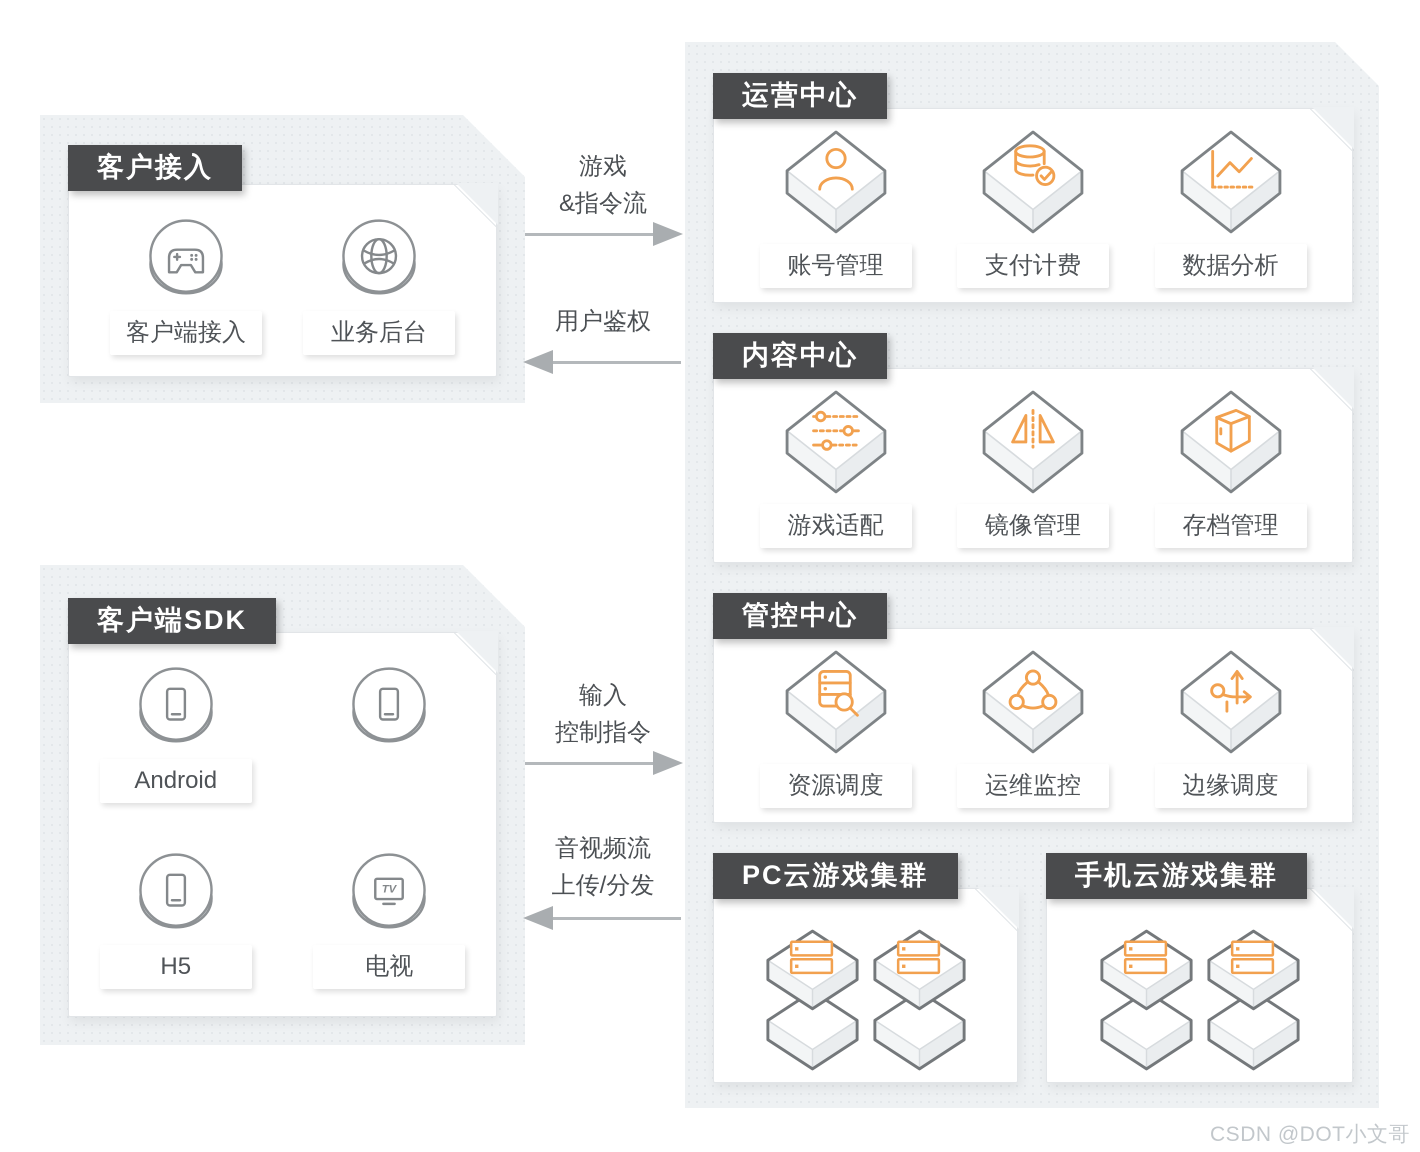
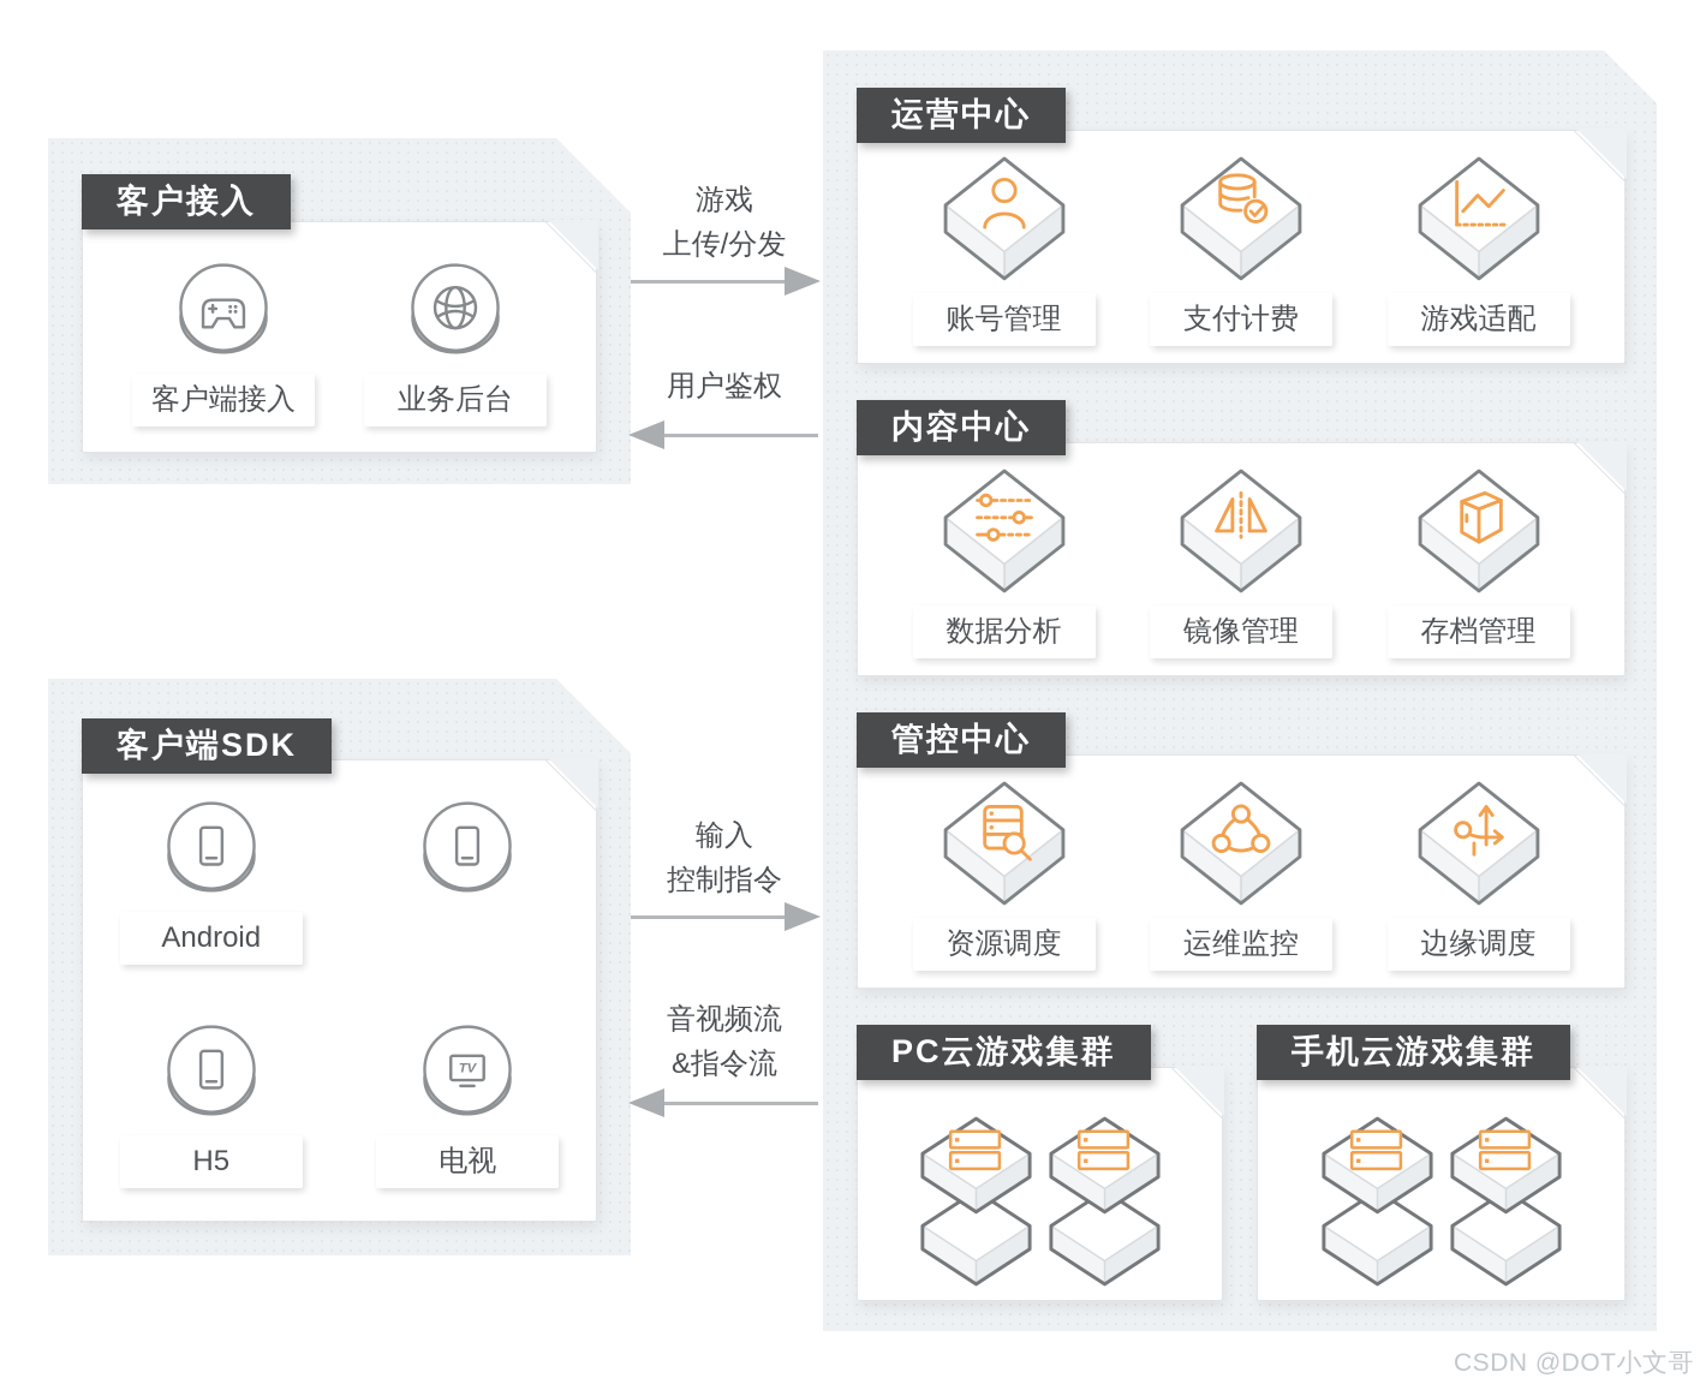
  客户端接入
  业务后台
  客户接入
  Android
  H5
  TV
  电视
  客户端SDK
  游戏
- &指令流
+ 上传/分发
  用户鉴权
  输入
  控制指令
  音视频流
- 上传/分发
+ &指令流
  账号管理
  支付计费
- 数据分析
+ 游戏适配
  运营中心
- 游戏适配
+ 数据分析
  镜像管理
  存档管理
  内容中心
  资源调度
  运维监控
  边缘调度
  管控中心
  PC云游戏集群
  手机云游戏集群
  CSDN @DOT小文哥
